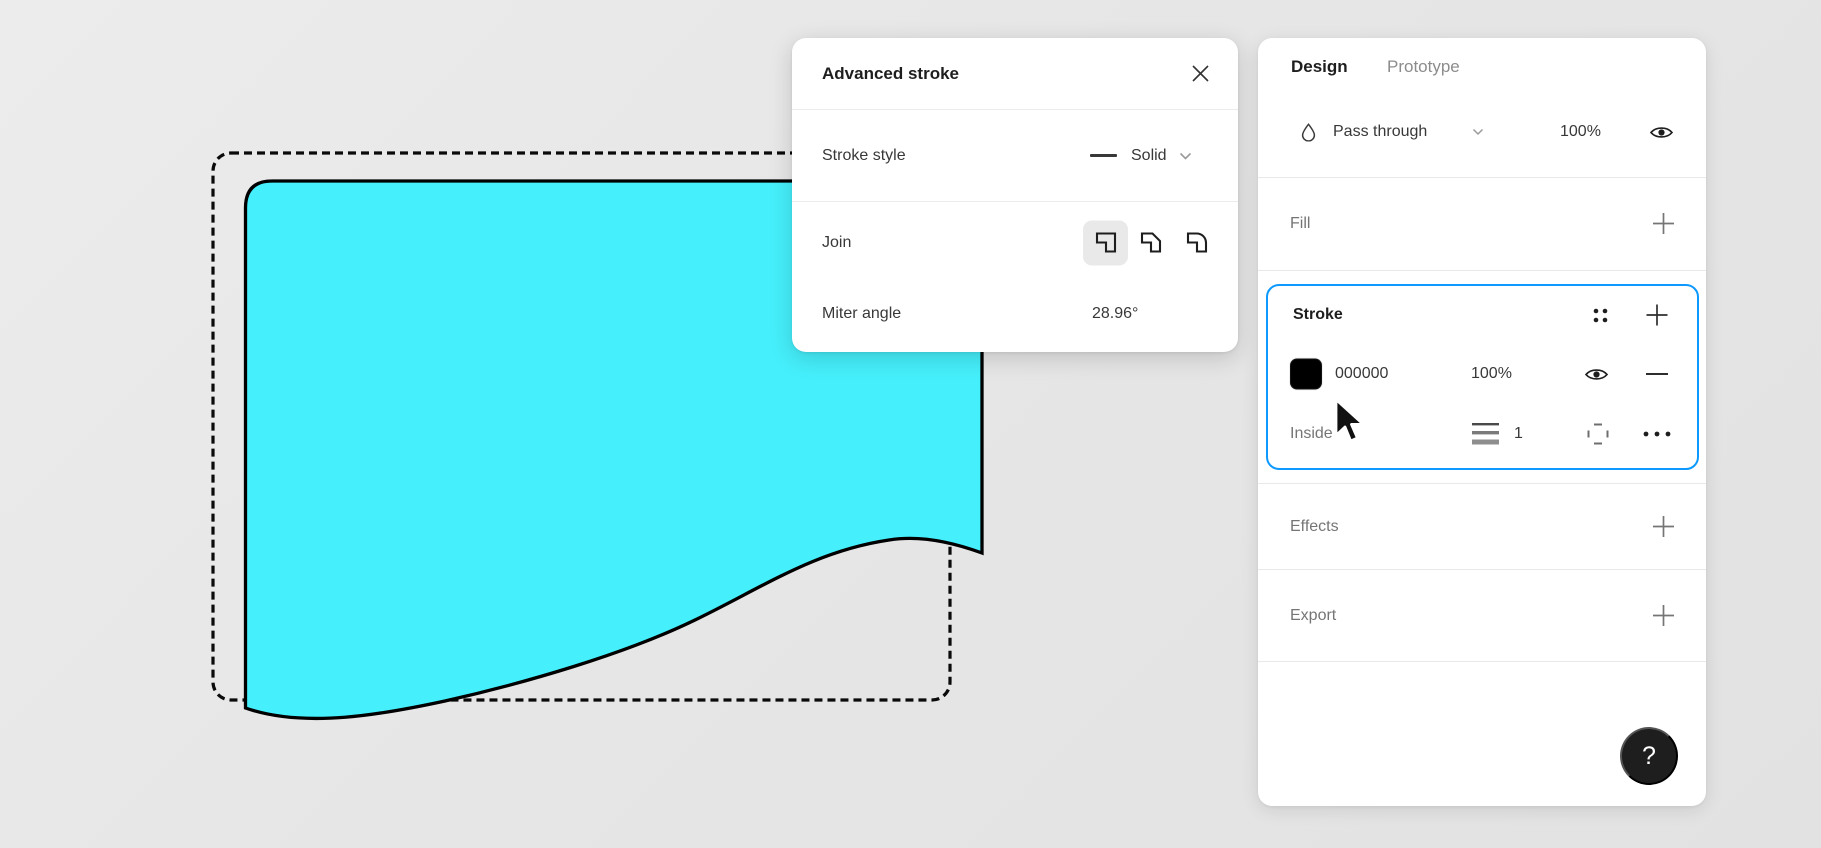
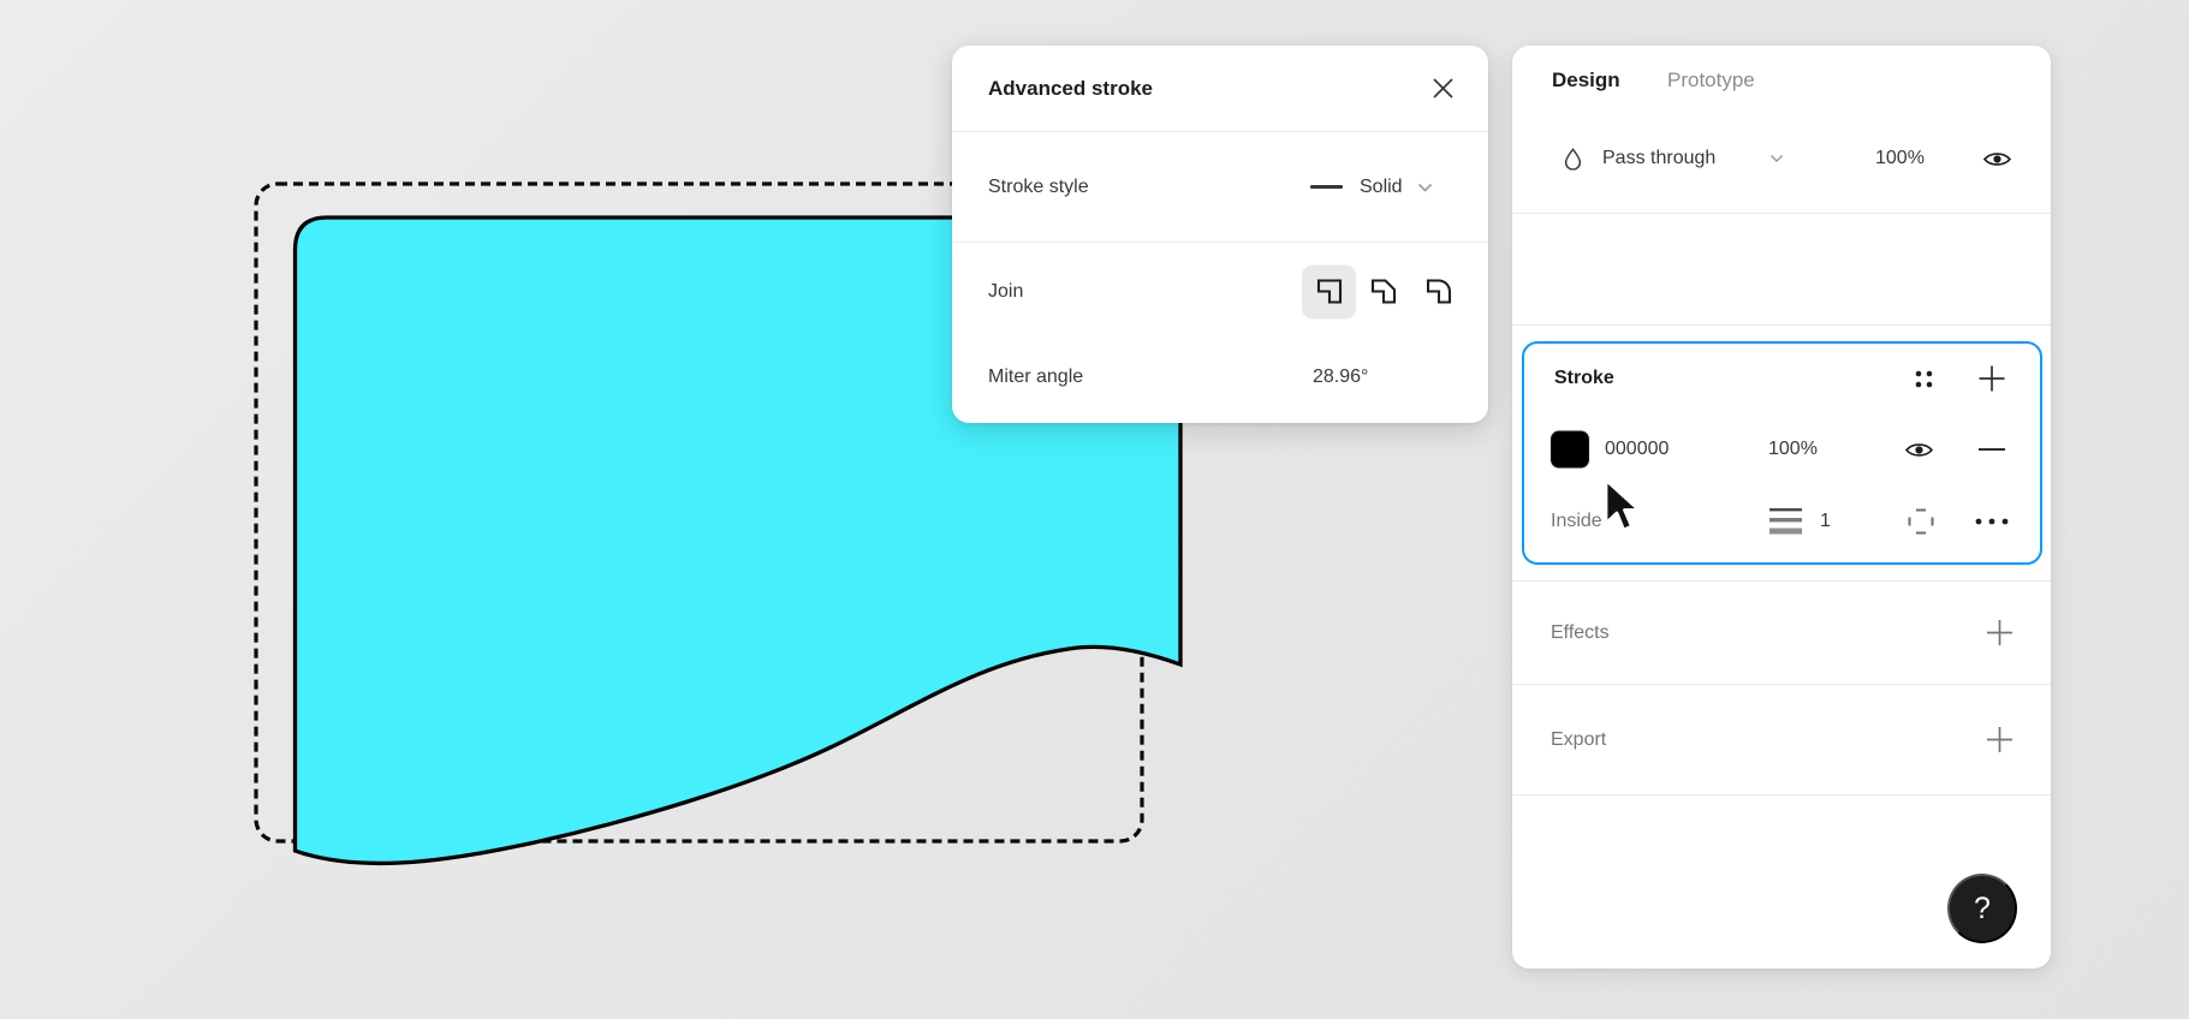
  Advanced stroke
  Stroke style
  Solid
  Join
  Miter angle
  28.96°
  Design
  Prototype
  Pass through
  100%
- Fill
  Stroke
  000000
  100%
  Inside
  1
  Effects
  Export
  ?
